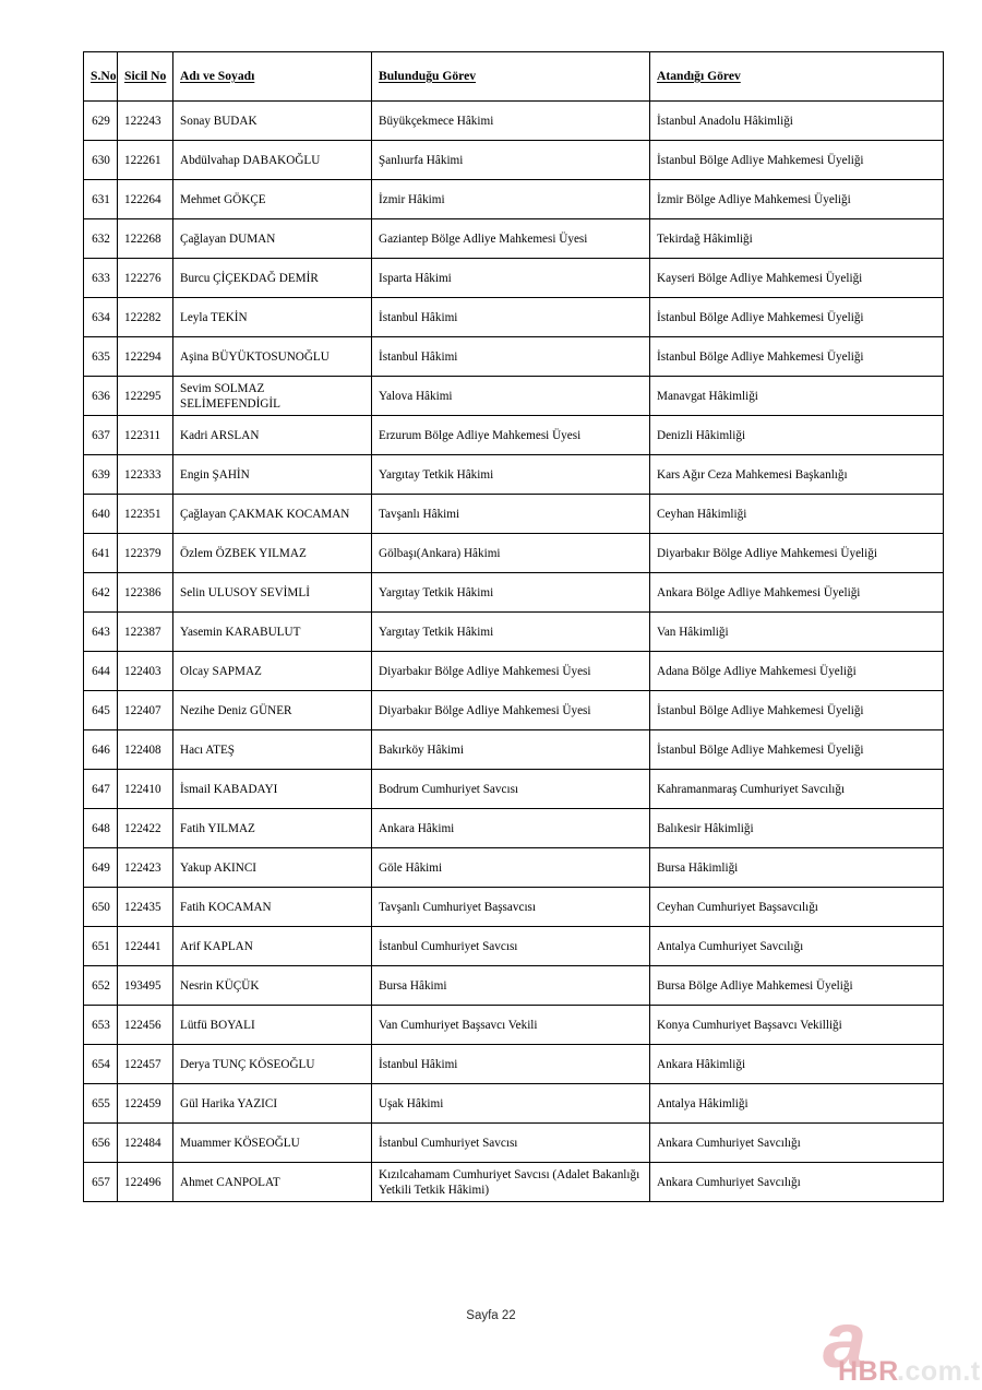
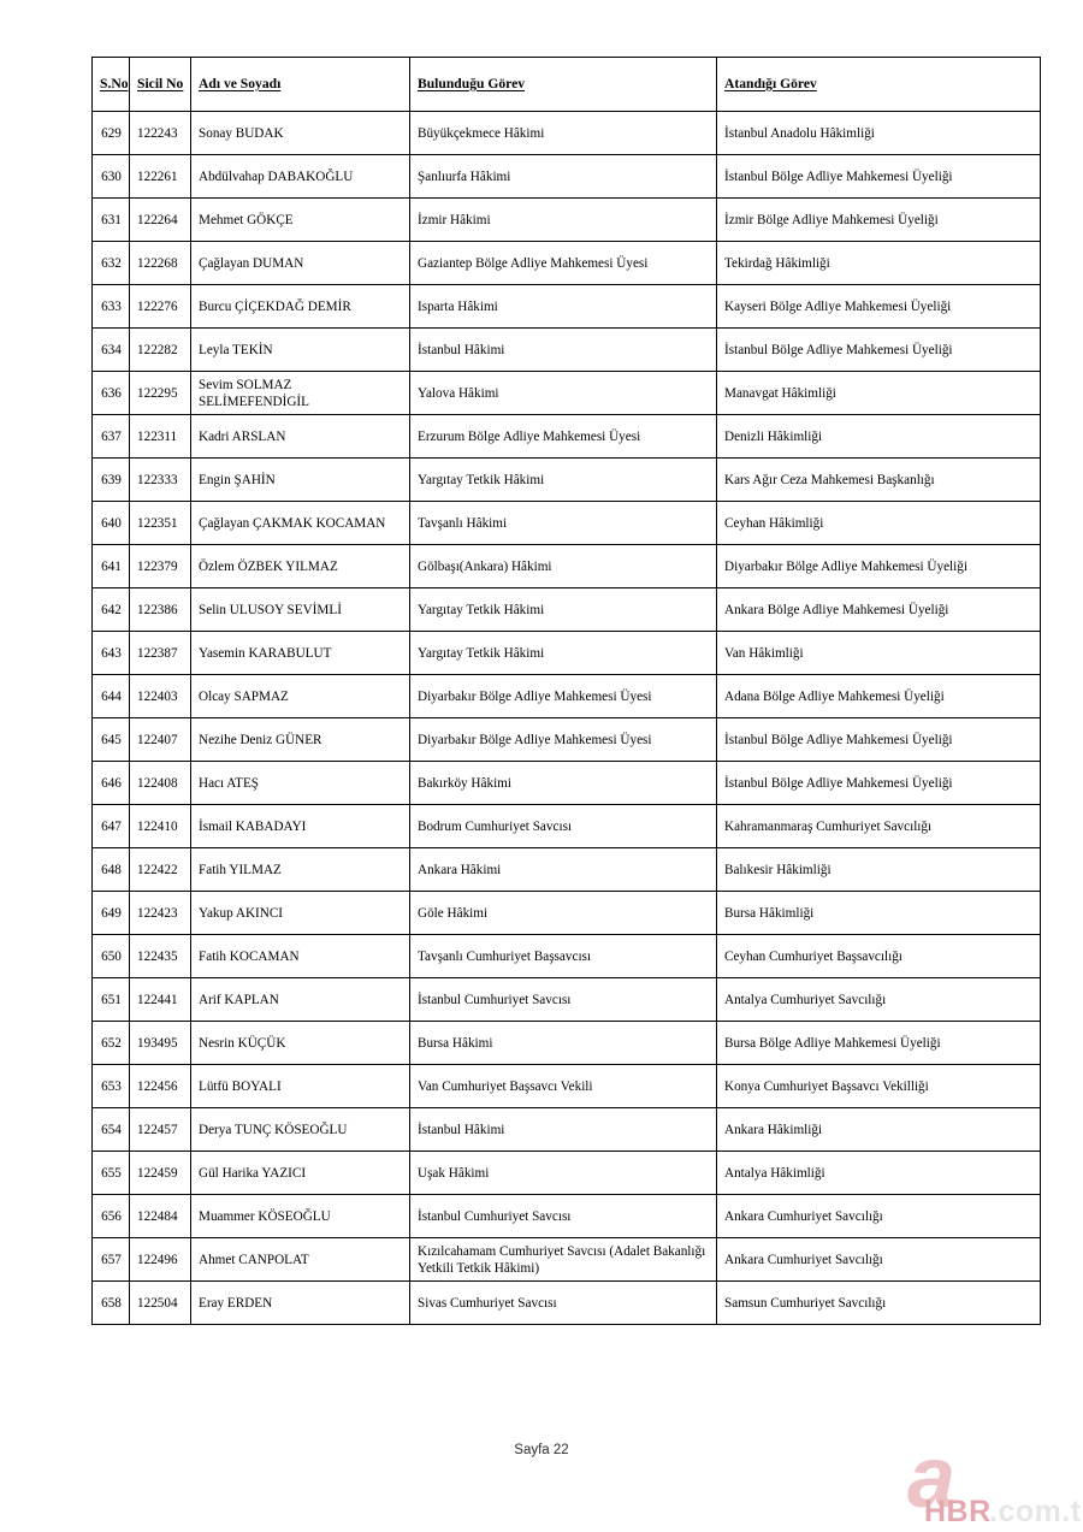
  S.No	Sicil No	Adı ve Soyadı	Bulunduğu Görev	Atandığı Görev
  629	122243	Sonay BUDAK	Büyükçekmece Hâkimi	İstanbul Anadolu Hâkimliği
  630	122261	Abdülvahap DABAKOĞLU	Şanlıurfa Hâkimi	İstanbul Bölge Adliye Mahkemesi Üyeliği
  631	122264	Mehmet GÖKÇE	İzmir Hâkimi	İzmir Bölge Adliye Mahkemesi Üyeliği
  632	122268	Çağlayan DUMAN	Gaziantep Bölge Adliye Mahkemesi Üyesi	Tekirdağ Hâkimliği
  633	122276	Burcu ÇİÇEKDAĞ DEMİR	Isparta Hâkimi	Kayseri Bölge Adliye Mahkemesi Üyeliği
  634	122282	Leyla TEKİN	İstanbul Hâkimi	İstanbul Bölge Adliye Mahkemesi Üyeliği
- 635	122294	Aşina BÜYÜKTOSUNOĞLU	İstanbul Hâkimi	İstanbul Bölge Adliye Mahkemesi Üyeliği
  636	122295	Sevim SOLMAZ SELİMEFENDİGİL	Yalova Hâkimi	Manavgat Hâkimliği
  637	122311	Kadri ARSLAN	Erzurum Bölge Adliye Mahkemesi Üyesi	Denizli Hâkimliği
  639	122333	Engin ŞAHİN	Yargıtay Tetkik Hâkimi	Kars Ağır Ceza Mahkemesi Başkanlığı
  640	122351	Çağlayan ÇAKMAK KOCAMAN	Tavşanlı Hâkimi	Ceyhan Hâkimliği
  641	122379	Özlem ÖZBEK YILMAZ	Gölbaşı(Ankara) Hâkimi	Diyarbakır Bölge Adliye Mahkemesi Üyeliği
  642	122386	Selin ULUSOY SEVİMLİ	Yargıtay Tetkik Hâkimi	Ankara Bölge Adliye Mahkemesi Üyeliği
  643	122387	Yasemin KARABULUT	Yargıtay Tetkik Hâkimi	Van Hâkimliği
  644	122403	Olcay SAPMAZ	Diyarbakır Bölge Adliye Mahkemesi Üyesi	Adana Bölge Adliye Mahkemesi Üyeliği
  645	122407	Nezihe Deniz GÜNER	Diyarbakır Bölge Adliye Mahkemesi Üyesi	İstanbul Bölge Adliye Mahkemesi Üyeliği
  646	122408	Hacı ATEŞ	Bakırköy Hâkimi	İstanbul Bölge Adliye Mahkemesi Üyeliği
  647	122410	İsmail KABADAYI	Bodrum Cumhuriyet Savcısı	Kahramanmaraş Cumhuriyet Savcılığı
  648	122422	Fatih YILMAZ	Ankara Hâkimi	Balıkesir Hâkimliği
  649	122423	Yakup AKINCI	Göle Hâkimi	Bursa Hâkimliği
  650	122435	Fatih KOCAMAN	Tavşanlı Cumhuriyet Başsavcısı	Ceyhan Cumhuriyet Başsavcılığı
  651	122441	Arif KAPLAN	İstanbul Cumhuriyet Savcısı	Antalya Cumhuriyet Savcılığı
  652	193495	Nesrin KÜÇÜK	Bursa Hâkimi	Bursa Bölge Adliye Mahkemesi Üyeliği
  653	122456	Lütfü BOYALI	Van Cumhuriyet Başsavcı Vekili	Konya Cumhuriyet Başsavcı Vekilliği
  654	122457	Derya TUNÇ KÖSEOĞLU	İstanbul Hâkimi	Ankara Hâkimliği
  655	122459	Gül Harika YAZICI	Uşak Hâkimi	Antalya Hâkimliği
  656	122484	Muammer KÖSEOĞLU	İstanbul Cumhuriyet Savcısı	Ankara Cumhuriyet Savcılığı
  657	122496	Ahmet CANPOLAT	Kızılcahamam Cumhuriyet Savcısı (Adalet Bakanlığı Yetkili Tetkik Hâkimi)	Ankara Cumhuriyet Savcılığı
+ 658	122504	Eray ERDEN	Sivas Cumhuriyet Savcısı	Samsun Cumhuriyet Savcılığı
  Sayfa 22
  a
  HBR
  .com.t
